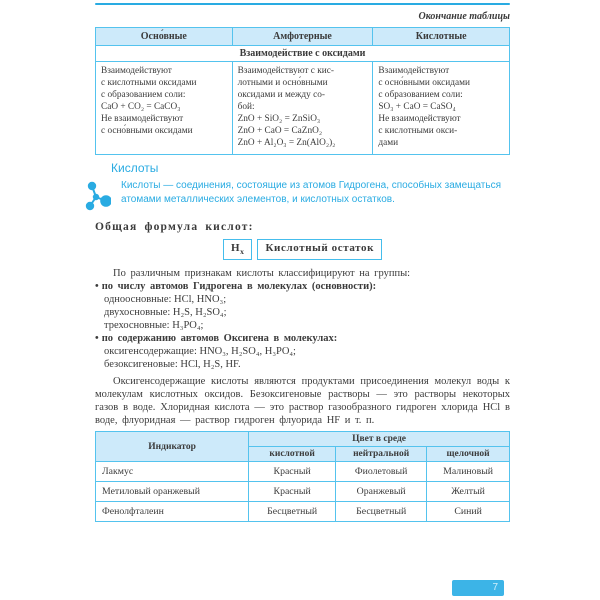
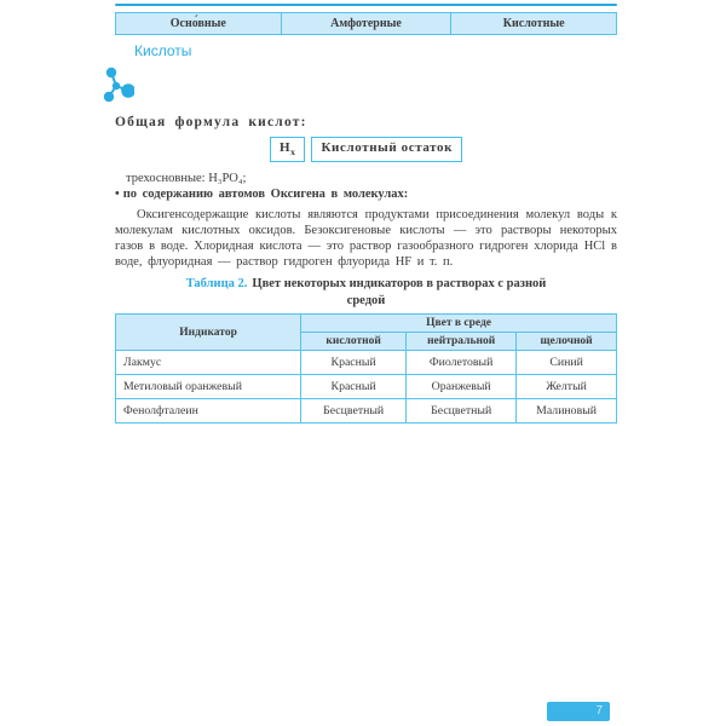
- Окончание таблицы
  Осно́вные	Амфотерные	Кислотные
- Взаимодействие с оксидами
- Взаимодействуют с кислотными оксидами с образованием соли: CaO + CO₂ = CaCO₃ Не взаимодействуют с осно́вными оксидами	Взаимодействуют с кис- лотными и осно́вными оксидами и между со- бой: ZnO + SiO₂ = ZnSiO₃ ZnO + CaO = CaZnO₂ ZnO + Al₂O₃ = Zn(AlO₂)₂	Взаимодействуют с осно́вными оксидами с образованием соли: SO₃ + CaO = CaSO₄ Не взаимодействуют с кислотными окси- дами
  Кислоты
- Кислоты — соединения, состоящие из атомов Гидрогена, способных замещаться атомами металлических элементов, и кислотных остатков.
  Общая формула кислот:
  Hx
  Кислотный остаток
- По различным признакам кислоты классифицируют на группы:
- • по числу автомов Гидрогена в молекулах (основности):
- одноосновные: HCl, HNO₃;
- двухосновные: H₂S, H₂SO₄;
  трехосновные: H₃PO₄;
  • по содержанию автомов Оксигена в молекулах:
- оксигенсодержащие: HNO₃, H₂SO₄, H₃PO₄;
- безоксигеновые: HCl, H₂S, HF.
- Оксигенсодержащие кислоты являются продуктами присоединения молекул воды к молекулам кислотных оксидов. Безоксигеновые растворы — это растворы некоторых газов в воде. Хлоридная кислота — это раствор газообразного гидроген хлорида HCl в воде, флуоридная — раствор гидроген флуорида HF и т. п.
+ Оксигенсодержащие кислоты являются продуктами присоединения молекул воды к молекулам кислотных оксидов. Безоксигеновые кислоты — это растворы некоторых газов в воде. Хлоридная кислота — это раствор газообразного гидроген хлорида HCl в воде, флуоридная — раствор гидроген флуорида HF и т. п.
+ Таблица 2. Цвет некоторых индикаторов в растворах с разной средой
  Индикатор	Цвет в среде
  кислотной	нейтральной	щелочной
- Лакмус	Красный	Фиолетовый	Малиновый
+ Лакмус	Красный	Фиолетовый	Синий
  Метиловый оранжевый	Красный	Оранжевый	Желтый
- Фенолфталеин	Бесцветный	Бесцветный	Синий
+ Фенолфталеин	Бесцветный	Бесцветный	Малиновый
  7
